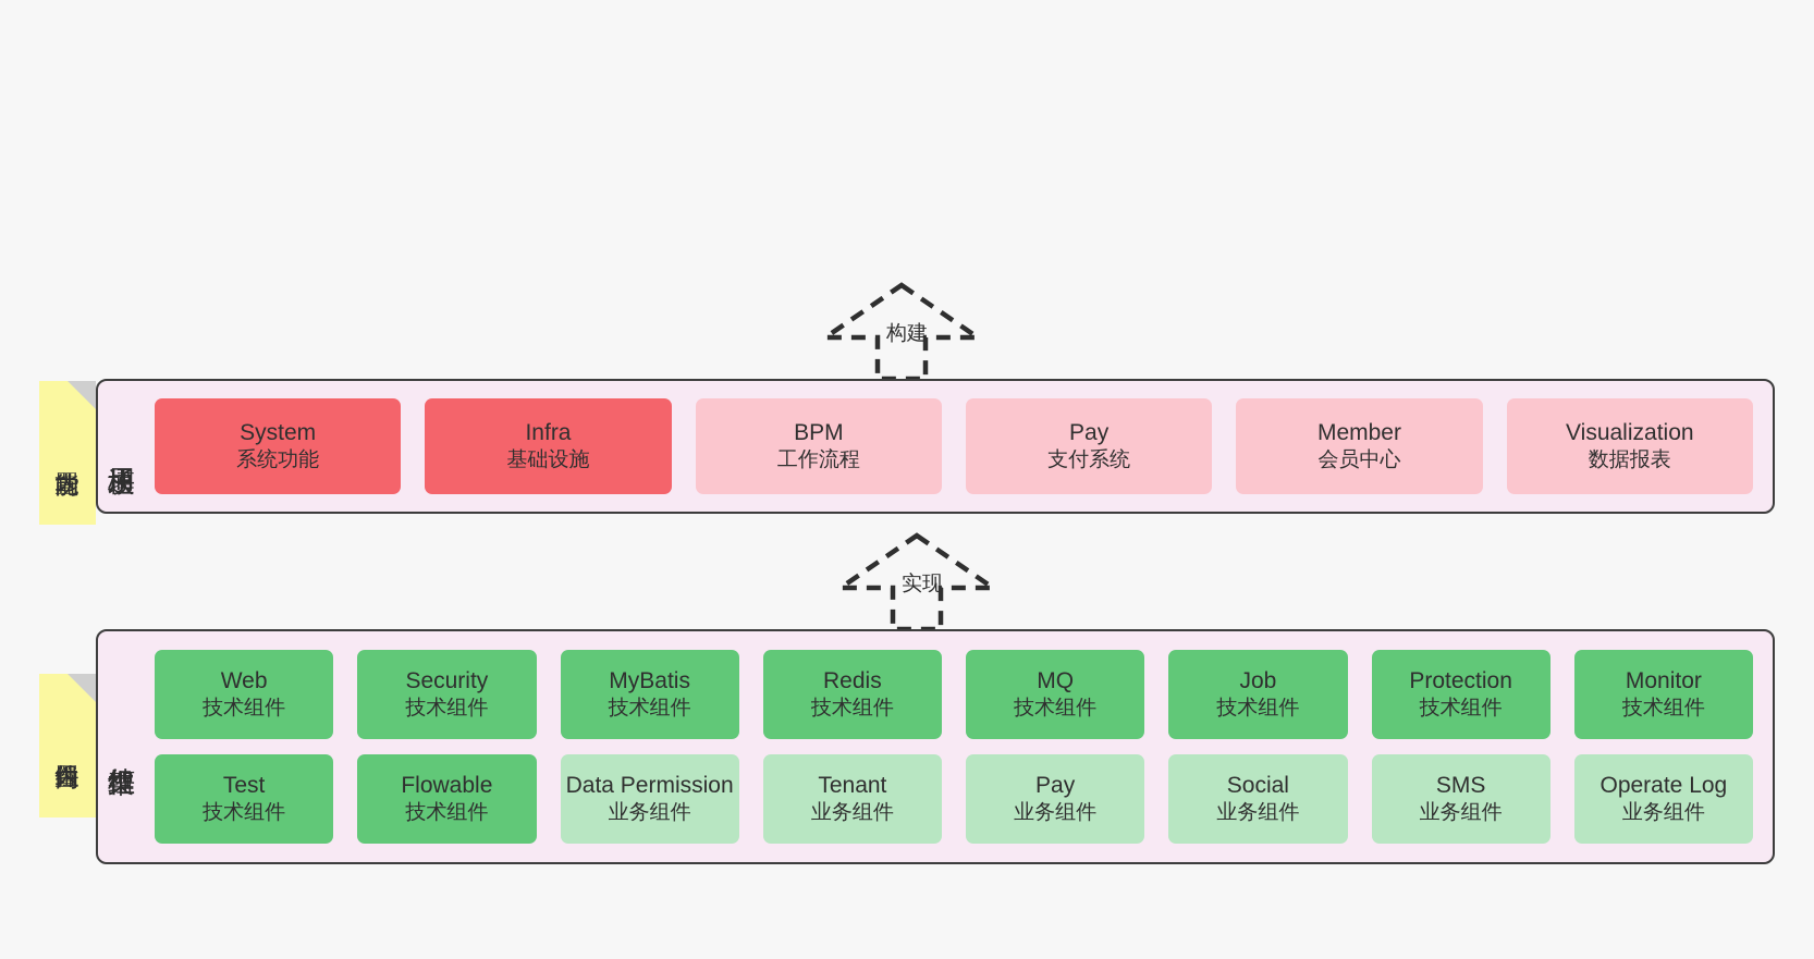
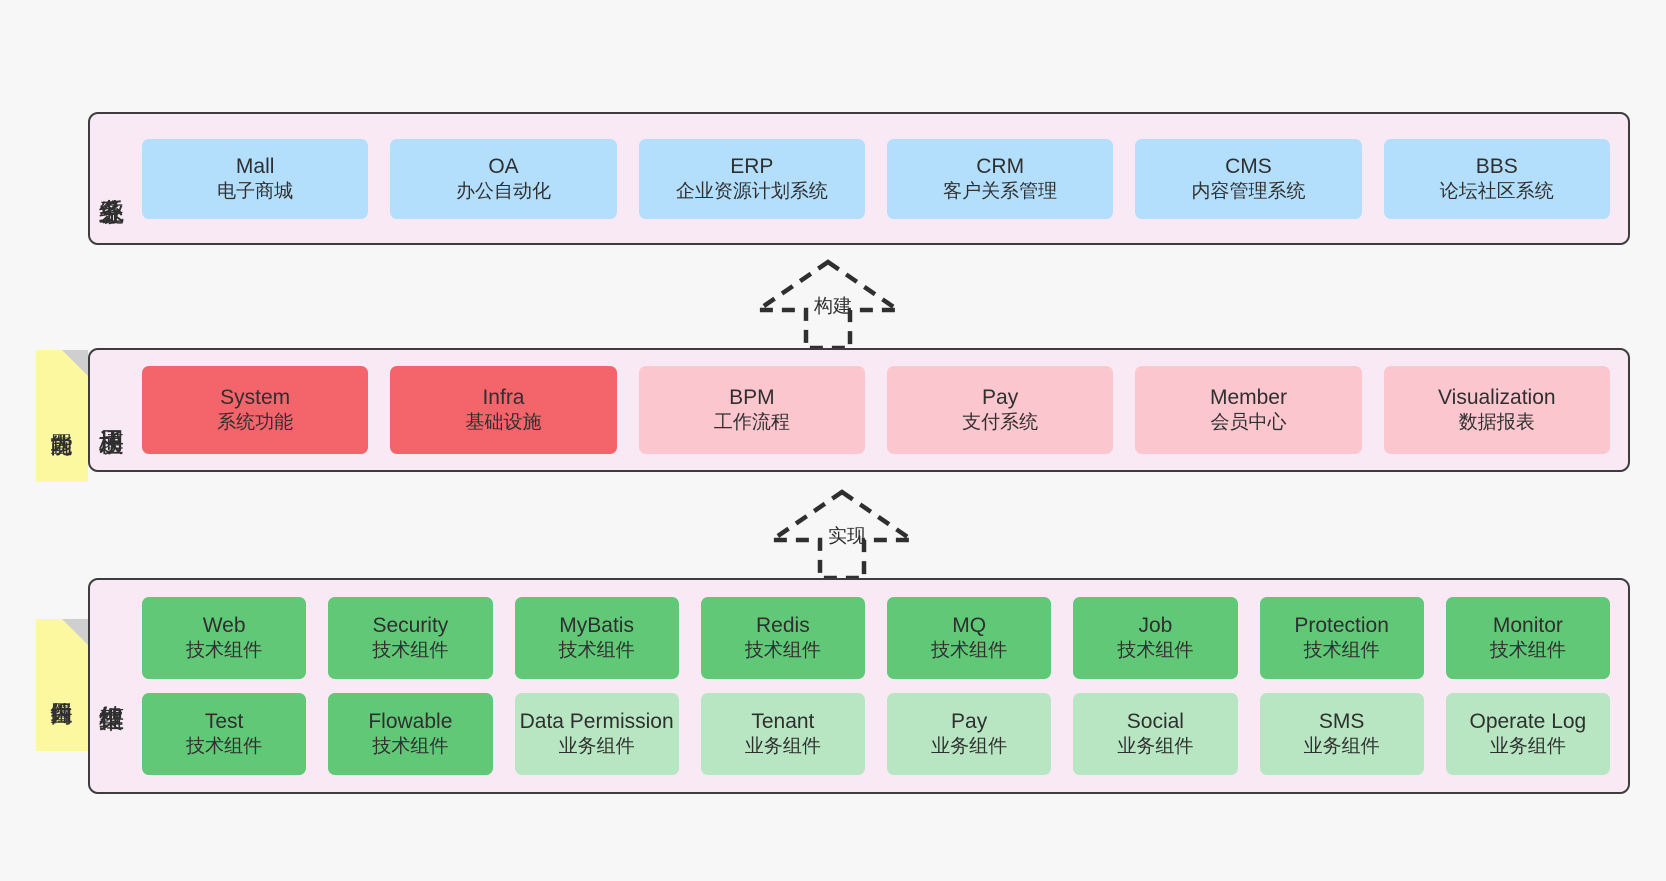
+ Mall
+ 电子商城
+ OA
+ 办公自动化
+ ERP
+ 企业资源计划系统
+ CRM
+ 客户关系管理
+ CMS
+ 内容管理系统
+ BBS
+ 论坛社区系统
  构建
  System
  系统功能
  Infra
  基础设施
  BPM
  工作流程
  Pay
  支付系统
  Member
  会员中心
  Visualization
  数据报表
  实现
  Web
  技术组件
  Security
  技术组件
  MyBatis
  技术组件
  Redis
  技术组件
  MQ
  技术组件
  Job
  技术组件
  Protection
  技术组件
  Monitor
  技术组件
  Test
  技术组件
  Flowable
  技术组件
  Data Permission
  业务组件
  Tenant
  业务组件
  Pay
  业务组件
  Social
  业务组件
  SMS
  业务组件
  Operate Log
  业务组件
